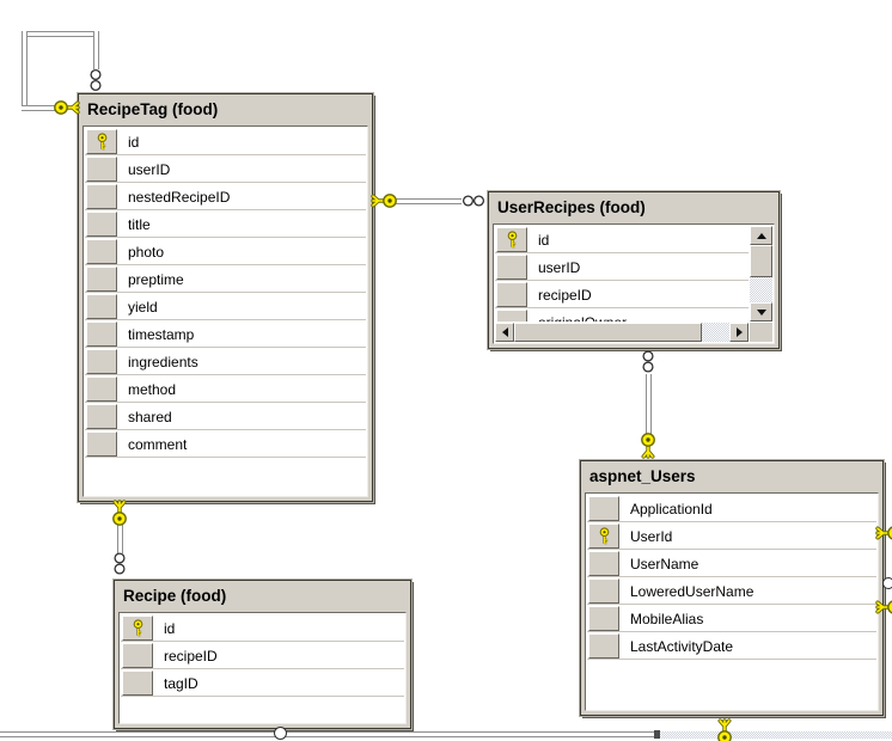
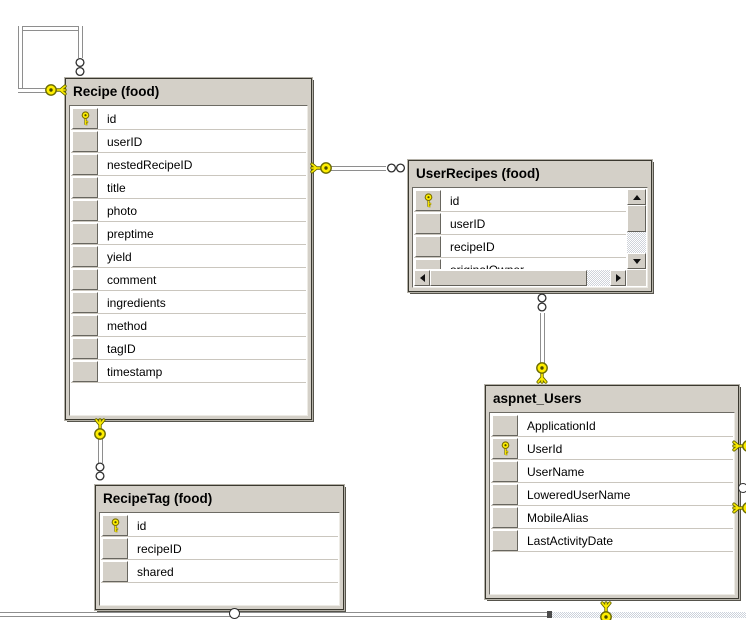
- RecipeTag (food)
+ Recipe (food)
  id
  userID
  nestedRecipeID
  title
  photo
  preptime
  yield
- timestamp
+ comment
  ingredients
  method
- shared
+ tagID
- comment
+ timestamp
  UserRecipes (food)
  id
  userID
  recipeID
  aspnet_Users
  ApplicationId
  UserId
  UserName
  LoweredUserName
  MobileAlias
  LastActivityDate
- Recipe (food)
+ RecipeTag (food)
  id
  recipeID
- tagID
+ shared
